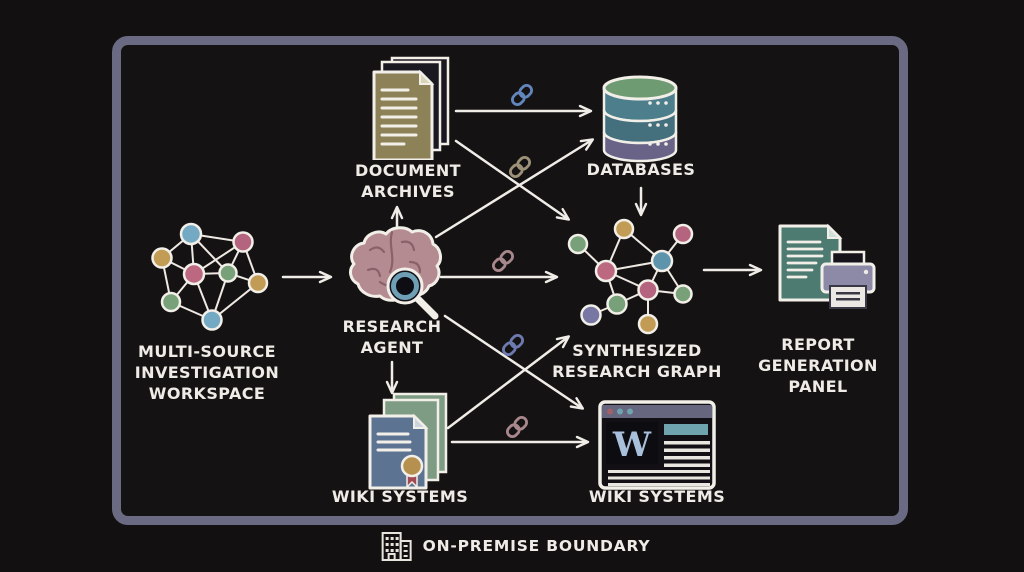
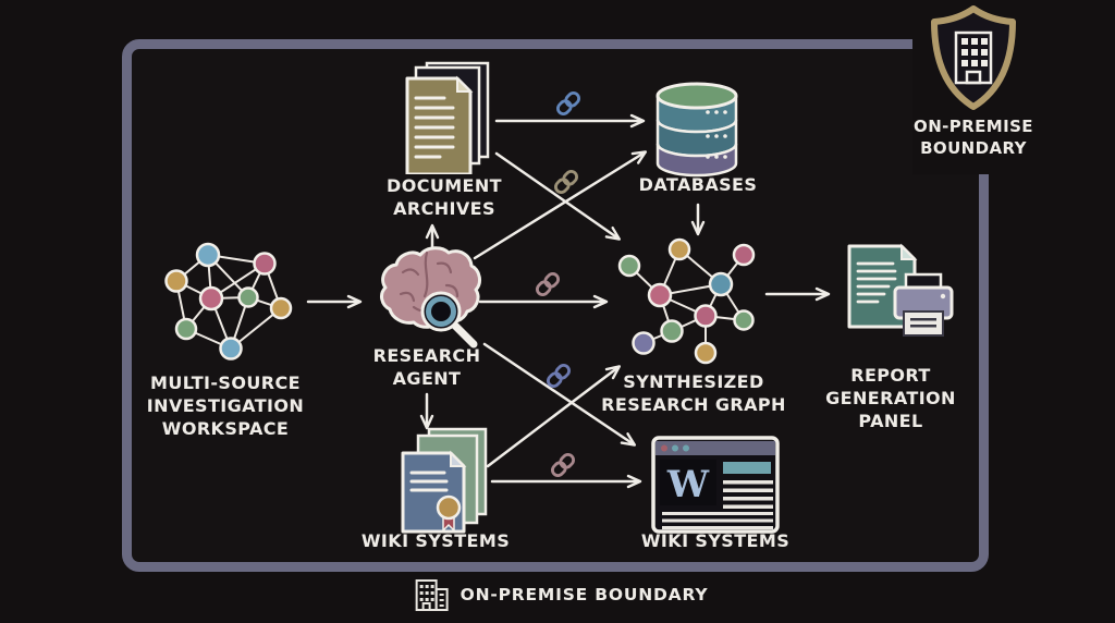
  MULTI-SOURCE
  INVESTIGATION
  WORKSPACE
  RESEARCH
  AGENT
  DOCUMENT
  ARCHIVES
  DATABASES
  SYNTHESIZED
  RESEARCH GRAPH
  WIKI SYSTEMS
  W
  WIKI SYSTEMS
  REPORT
  GENERATION
  PANEL
+ ON-PREMISE
+ BOUNDARY
  ON-PREMISE BOUNDARY
